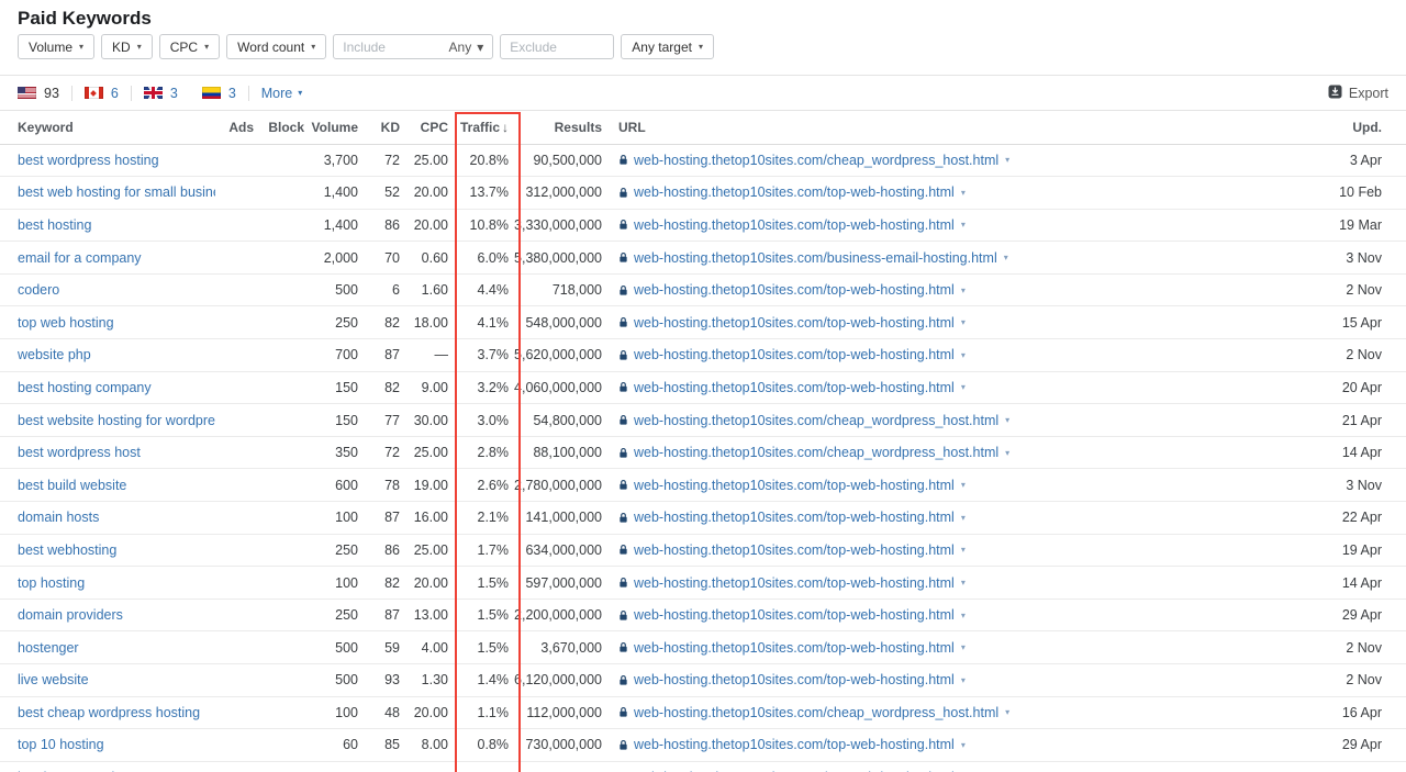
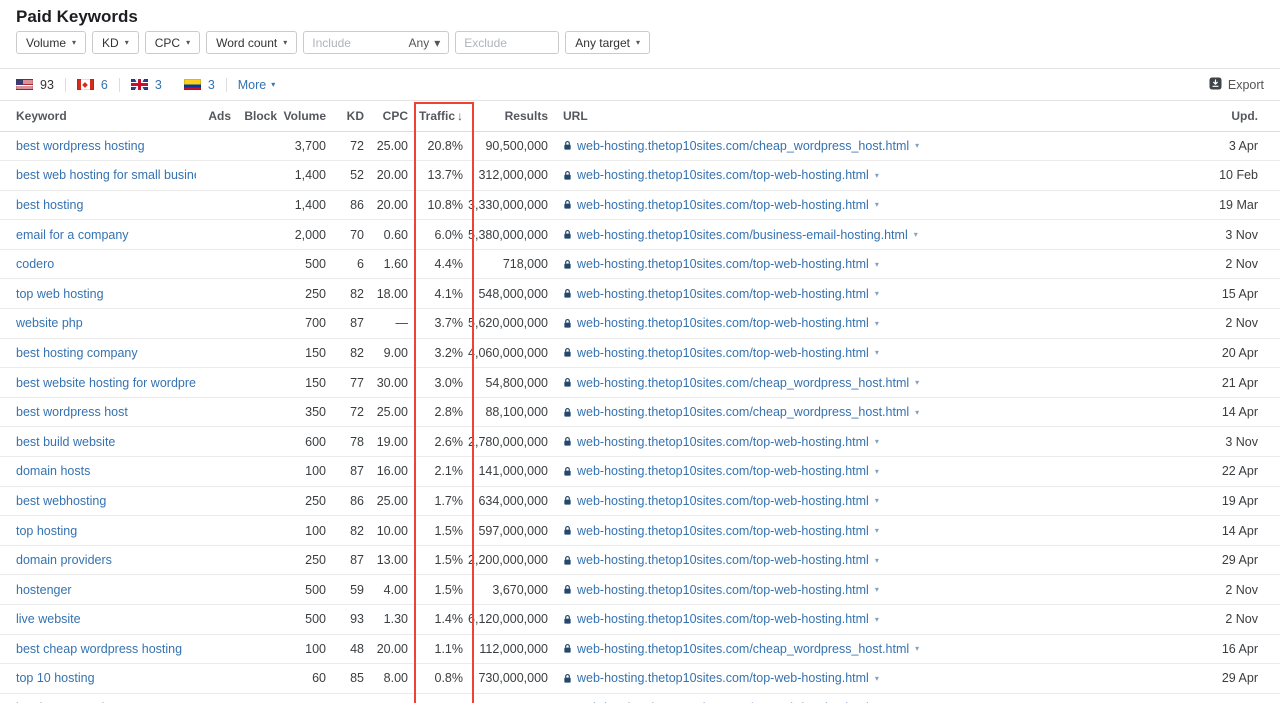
  Paid Keywords
  Volume
  ▾
  KD
  ▾
  CPC
  ▾
  Word count
  ▾
  Include
  Any
  ▾
  Exclude
  Any target
  ▾
  93
  6
  3
  3
  More
  ▾
  Export
  Keyword	Ads	Block	Volume	KD	CPC	Traffic ↓	Results	URL	Upd.
  best wordpress hosting			3,700	72	25.00	20.8%	90,500,000	web-hosting.thetop10sites.com/cheap_wordpress_host.html ▾	3 Apr
  best web hosting for small busin			1,400	52	20.00	13.7%	312,000,000	web-hosting.thetop10sites.com/top-web-hosting.html ▾	10 Feb
  best hosting			1,400	86	20.00	10.8%	3,330,000,000	web-hosting.thetop10sites.com/top-web-hosting.html ▾	19 Mar
  email for a company			2,000	70	0.60	6.0%	5,380,000,000	web-hosting.thetop10sites.com/business-email-hosting.html ▾	3 Nov
  codero			500	6	1.60	4.4%	718,000	web-hosting.thetop10sites.com/top-web-hosting.html ▾	2 Nov
  top web hosting			250	82	18.00	4.1%	548,000,000	web-hosting.thetop10sites.com/top-web-hosting.html ▾	15 Apr
  website php			700	87	—	3.7%	5,620,000,000	web-hosting.thetop10sites.com/top-web-hosting.html ▾	2 Nov
  best hosting company			150	82	9.00	3.2%	4,060,000,000	web-hosting.thetop10sites.com/top-web-hosting.html ▾	20 Apr
  best website hosting for wordpre			150	77	30.00	3.0%	54,800,000	web-hosting.thetop10sites.com/cheap_wordpress_host.html ▾	21 Apr
  best wordpress host			350	72	25.00	2.8%	88,100,000	web-hosting.thetop10sites.com/cheap_wordpress_host.html ▾	14 Apr
  best build website			600	78	19.00	2.6%	2,780,000,000	web-hosting.thetop10sites.com/top-web-hosting.html ▾	3 Nov
  domain hosts			100	87	16.00	2.1%	141,000,000	web-hosting.thetop10sites.com/top-web-hosting.html ▾	22 Apr
  best webhosting			250	86	25.00	1.7%	634,000,000	web-hosting.thetop10sites.com/top-web-hosting.html ▾	19 Apr
- top hosting			100	82	20.00	1.5%	597,000,000	web-hosting.thetop10sites.com/top-web-hosting.html ▾	14 Apr
+ top hosting			100	82	10.00	1.5%	597,000,000	web-hosting.thetop10sites.com/top-web-hosting.html ▾	14 Apr
  domain providers			250	87	13.00	1.5%	2,200,000,000	web-hosting.thetop10sites.com/top-web-hosting.html ▾	29 Apr
  hostenger			500	59	4.00	1.5%	3,670,000	web-hosting.thetop10sites.com/top-web-hosting.html ▾	2 Nov
  live website			500	93	1.30	1.4%	6,120,000,000	web-hosting.thetop10sites.com/top-web-hosting.html ▾	2 Nov
  best cheap wordpress hosting			100	48	20.00	1.1%	112,000,000	web-hosting.thetop10sites.com/cheap_wordpress_host.html ▾	16 Apr
  top 10 hosting			60	85	8.00	0.8%	730,000,000	web-hosting.thetop10sites.com/top-web-hosting.html ▾	29 Apr
